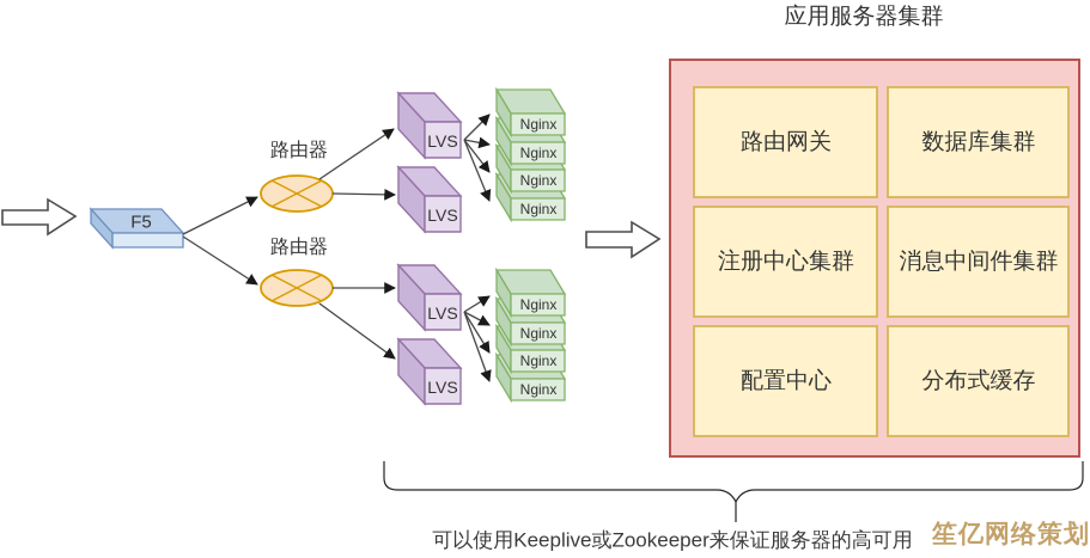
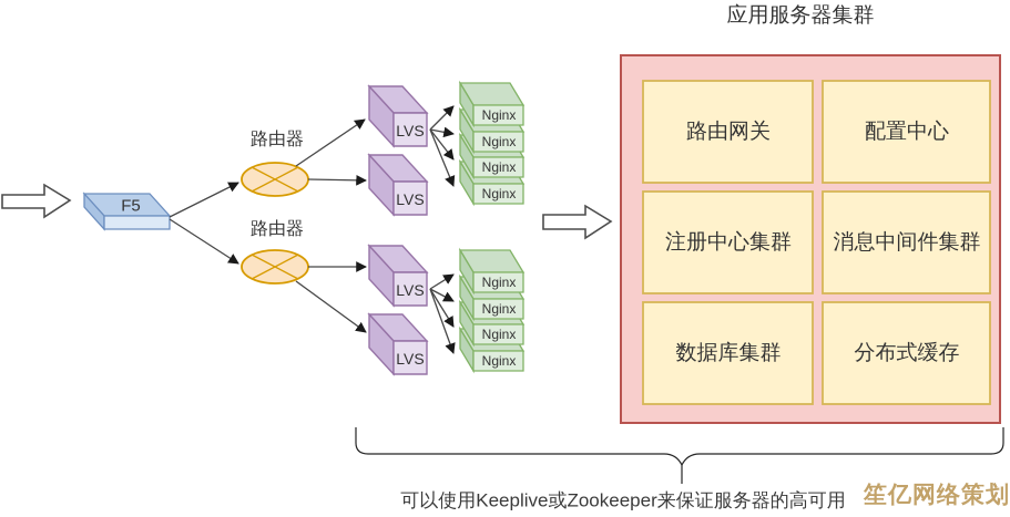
  F5
  路由器
  路由器
  LVS
  LVS
  LVS
  LVS
  Nginx
  Nginx
  Nginx
  Nginx
  Nginx
  Nginx
  Nginx
  Nginx
  应用服务器集群
  路由网关
- 数据库集群
+ 配置中心
  注册中心集群
  消息中间件集群
- 配置中心
+ 数据库集群
  分布式缓存
  可以使用Keeplive或Zookeeper来保证服务器的高可用
  笙亿网络策划
